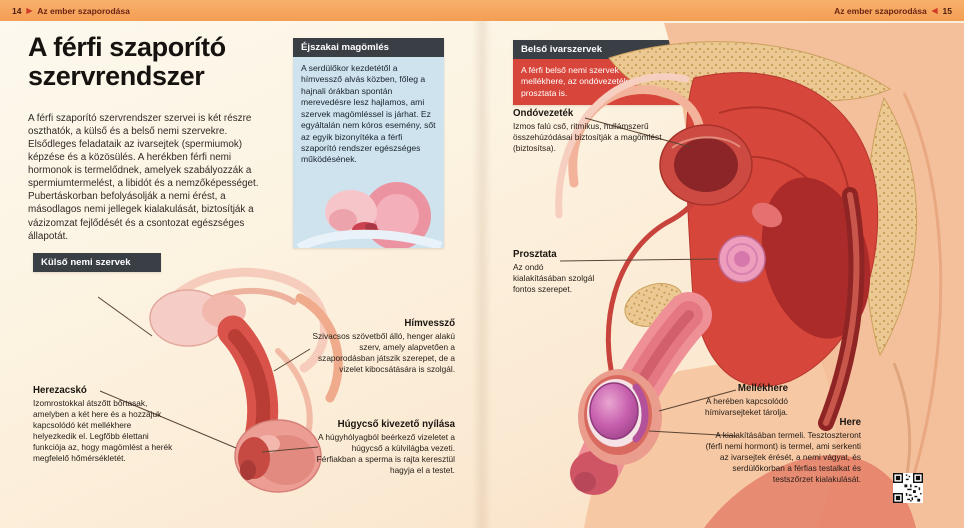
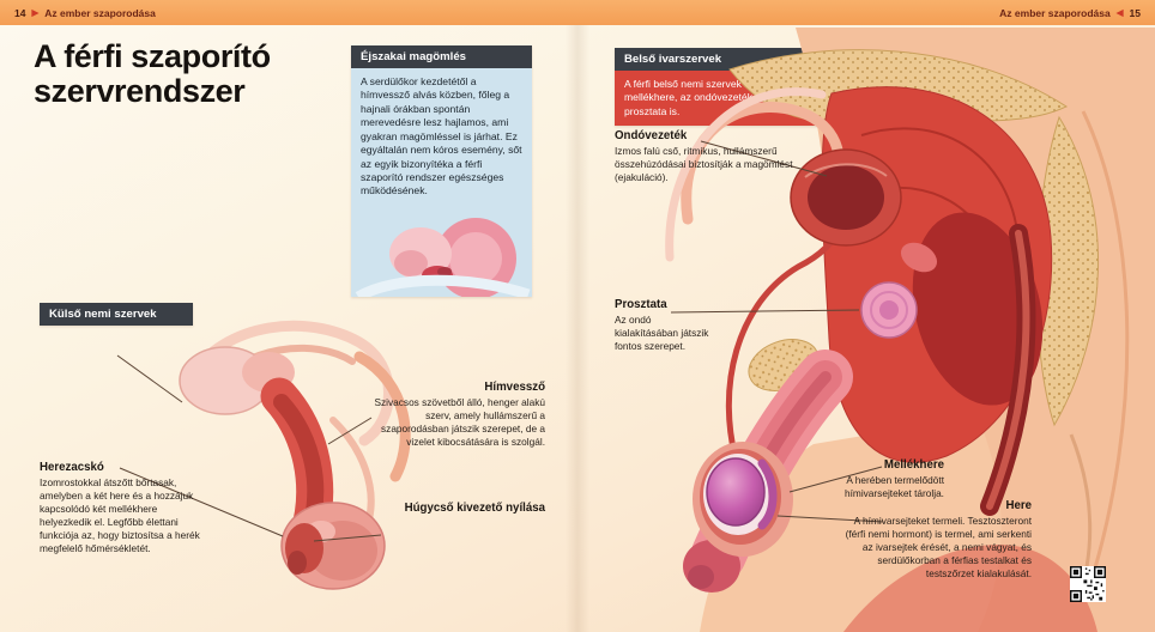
  14
  ▶
  Az ember szaporodása
  Az ember szaporodása
  ◀
  15
  A férfi szaporító szervrendszer
- A férfi szaporító szervrendszer szervei is két részre oszthatók, a külső és a belső nemi szervekre. Elsődleges feladataik az ivarsejtek (spermiumok) képzése és a közösülés. A herékben férfi nemi hormonok is termelődnek, amelyek szabályozzák a spermiumtermelést, a libidót és a nemzőképességet. Pubertáskorban befolyásolják a nemi érést, a másodlagos nemi jellegek kialakulását, biztosítják a vázizomzat fejlődését és a csontozat egészséges állapotát.
  Éjszakai magömlés
- A serdülőkor kezdetétől a hímvessző alvás közben, főleg a hajnali órákban spontán merevedésre lesz hajlamos, ami szervek magömléssel is járhat. Ez egyáltalán nem kóros esemény, sőt az egyik bizonyítéka a férfi szaporító rendszer egészséges működésének.
+ A serdülőkor kezdetétől a hímvessző alvás közben, főleg a hajnali órákban spontán merevedésre lesz hajlamos, ami gyakran magömléssel is járhat. Ez egyáltalán nem kóros esemény, sőt az egyik bizonyítéka a férfi szaporító rendszer egészséges működésének.
  Külső nemi szervek
  Belső ivarszervek
  Herezacskó
- Izomrostokkal átszőtt bőrtasak, amelyben a két here és a hozzájuk kapcsolódó két mellékhere helyezkedik el. Legfőbb élettani funkciója az, hogy magömlést a herék megfelelő hőmérsékletét.
+ Izomrostokkal átszőtt bőrtasak, amelyben a két here és a hozzájuk kapcsolódó két mellékhere helyezkedik el. Legfőbb élettani funkciója az, hogy biztosítsa a herék megfelelő hőmérsékletét.
  Hímvessző
- Szivacsos szövetből álló, henger alakú szerv, amely alapvetően a szaporodásban játszik szerepet, de a vizelet kibocsátására is szolgál.
+ Szivacsos szövetből álló, henger alakú szerv, amely hullámszerű a szaporodásban játszik szerepet, de a vizelet kibocsátására is szolgál.
  Húgycső kivezető nyílása
- A húgyhólyagból beérkező vizeletet a húgycső a külvilágba vezeti. Férfiakban a sperma is rajta keresztül hagyja el a testet.
  Ondóvezeték
- Izmos falú cső, ritmikus, hullámszerű összehúzódásai biztosítják a magömlést (biztosítsa).
+ Izmos falú cső, ritmikus, hullámszerű összehúzódásai biztosítják a magömlést (ejakuláció).
  Prosztata
- Az ondó kialakításában szolgál fontos szerepet.
+ Az ondó kialakításában játszik fontos szerepet.
  Mellékhere
- A herében kapcsolódó hímivarsejteket tárolja.
+ A herében termelődött hímivarsejteket tárolja.
  Here
- A kialakításában termeli. Tesztoszteront (férfi nemi hormont) is termel, ami serkenti az ivarsejtek érését, a nemi vágyat, és serdülőkorban a férfias testalkat és testszőrzet kialakulását.
+ A hímivarsejteket termeli. Tesztoszteront (férfi nemi hormont) is termel, ami serkenti az ivarsejtek érését, a nemi vágyat, és serdülőkorban a férfias testalkat és testszőrzet kialakulását.
